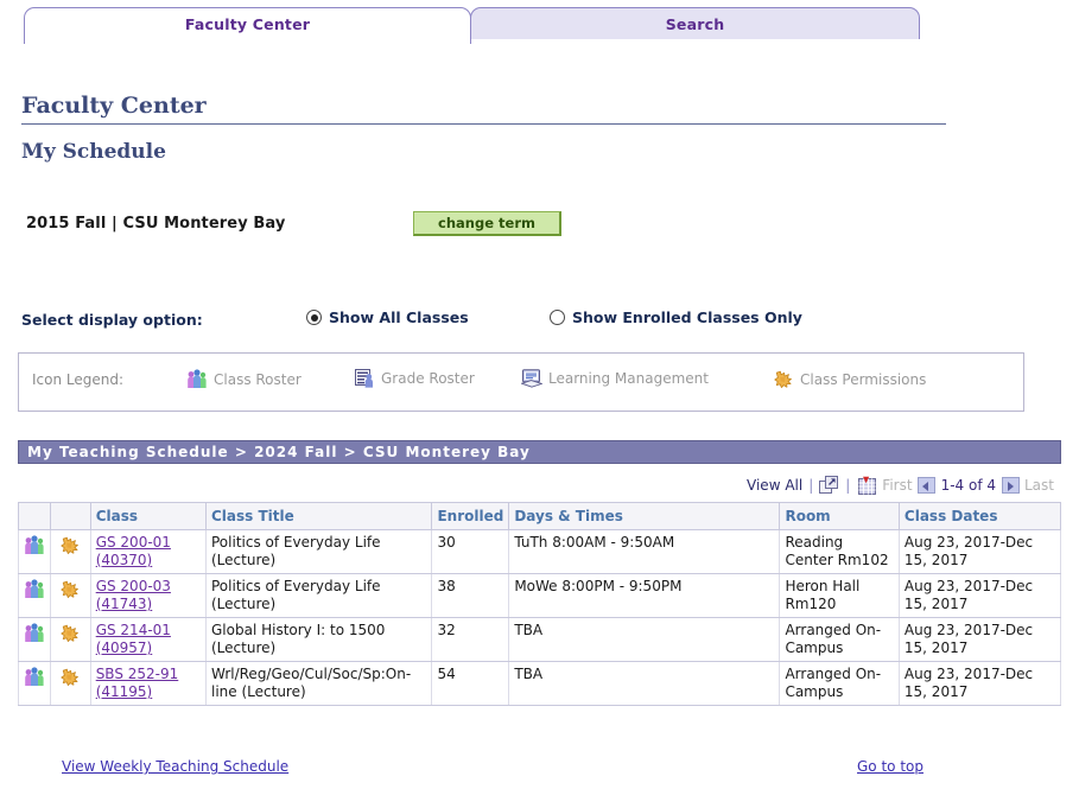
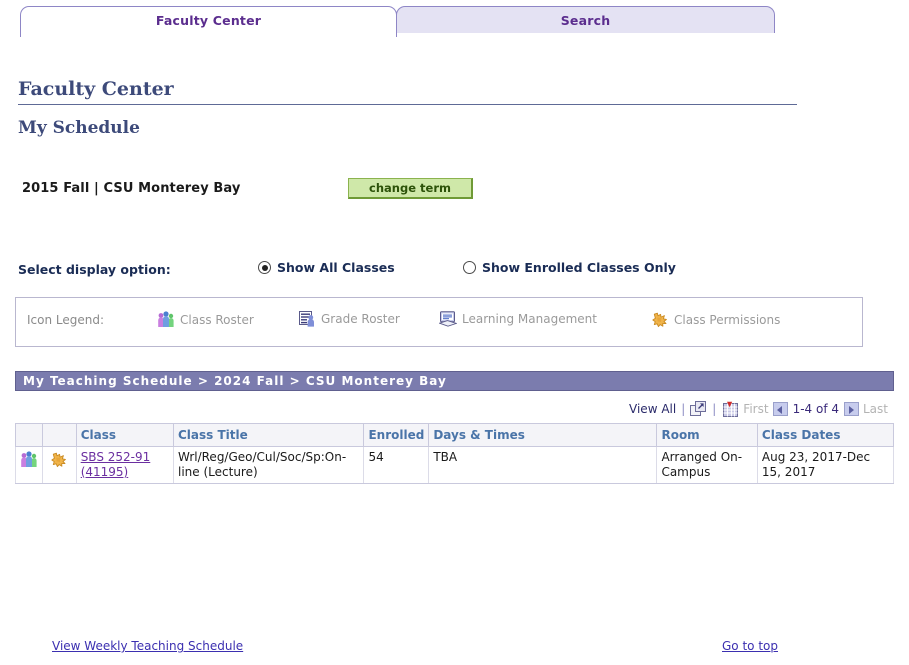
  Faculty Center
  Search
  Faculty Center
  My Schedule
  2015 Fall | CSU Monterey Bay
  change term
  Select display option:
  Show All Classes
  Show Enrolled Classes Only
  Icon Legend:
  Class Roster
  Grade Roster
  Learning Management
  Class Permissions
  My Teaching Schedule > 2024 Fall > CSU Monterey Bay
  View All
  |
  |
  First
  1-4 of 4
  Last
  		Class	Class Title	Enrolled	Days & Times	Room	Class Dates
- 		GS 200-01(40370)	Politics of Everyday Life (Lecture)	30	TuTh 8:00AM - 9:50AM	Reading Center Rm102	Aug 23, 2017-Dec 15, 2017
- 		GS 200-03(41743)	Politics of Everyday Life (Lecture)	38	MoWe 8:00PM - 9:50PM	Heron Hall Rm120	Aug 23, 2017-Dec 15, 2017
- 		GS 214-01(40957)	Global History I: to 1500 (Lecture)	32	TBA	Arranged On-Campus	Aug 23, 2017-Dec 15, 2017
  		SBS 252-91(41195)	Wrl/Reg/Geo/Cul/Soc/Sp:On-line (Lecture)	54	TBA	Arranged On-Campus	Aug 23, 2017-Dec 15, 2017
  View Weekly Teaching Schedule
  Go to top
